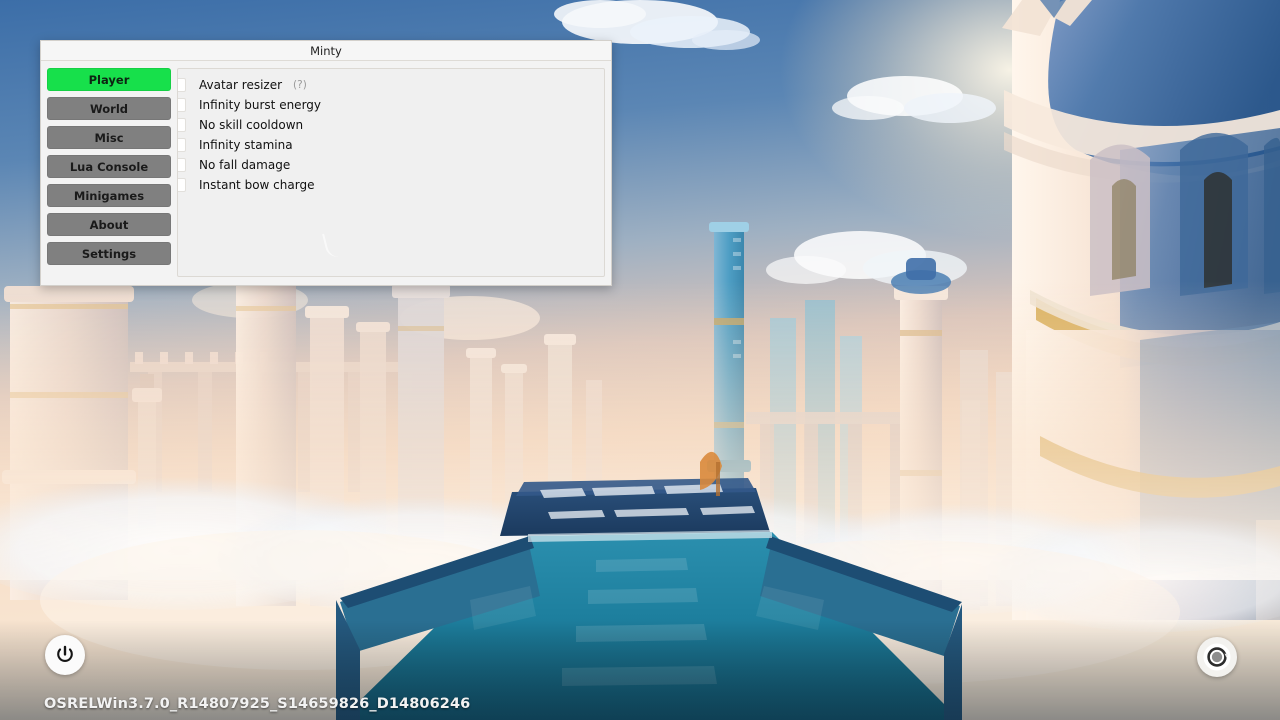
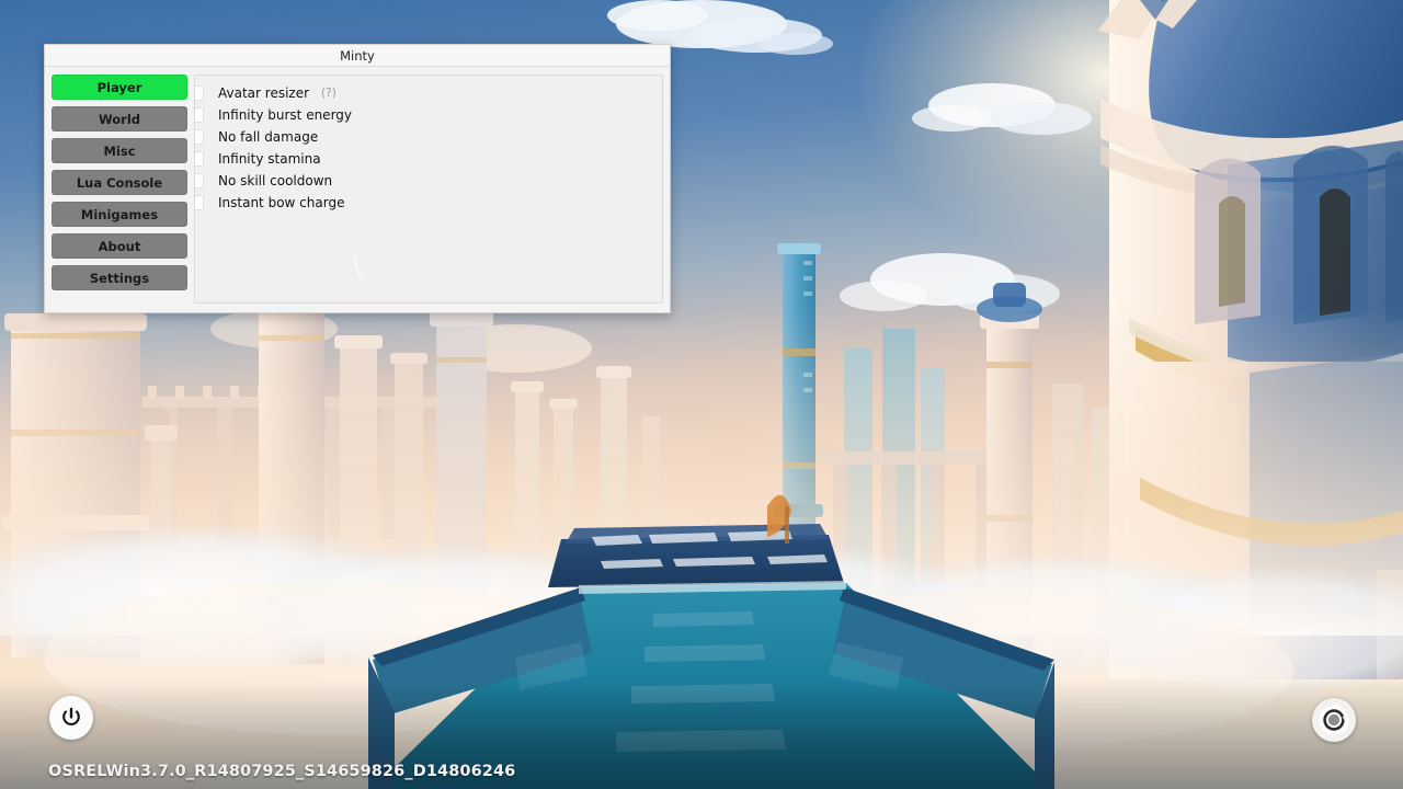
  OSRELWin3.7.0_R14807925_S14659826_D14806246
  Minty
  Player
  World
  Misc
  Lua Console
  Minigames
  About
  Settings
  Avatar resizer
  (?)
  Infinity burst energy
- No skill cooldown
+ No fall damage
  Infinity stamina
- No fall damage
+ No skill cooldown
  Instant bow charge
